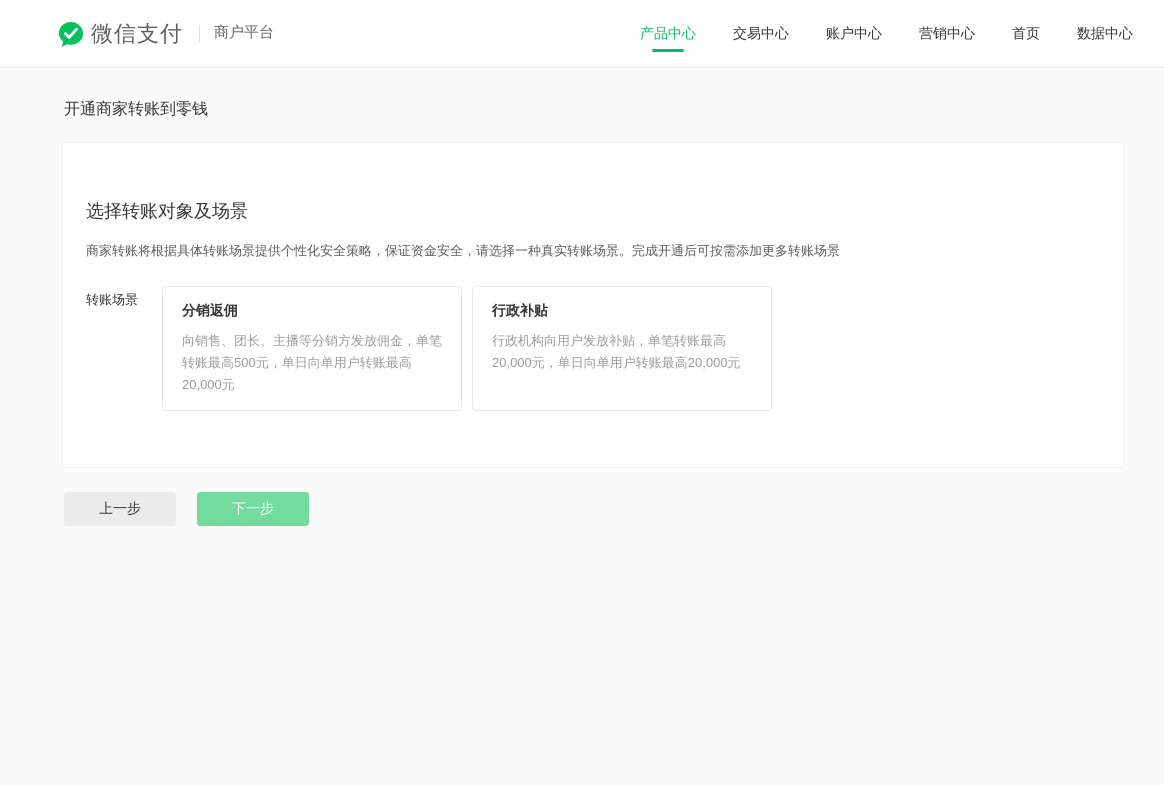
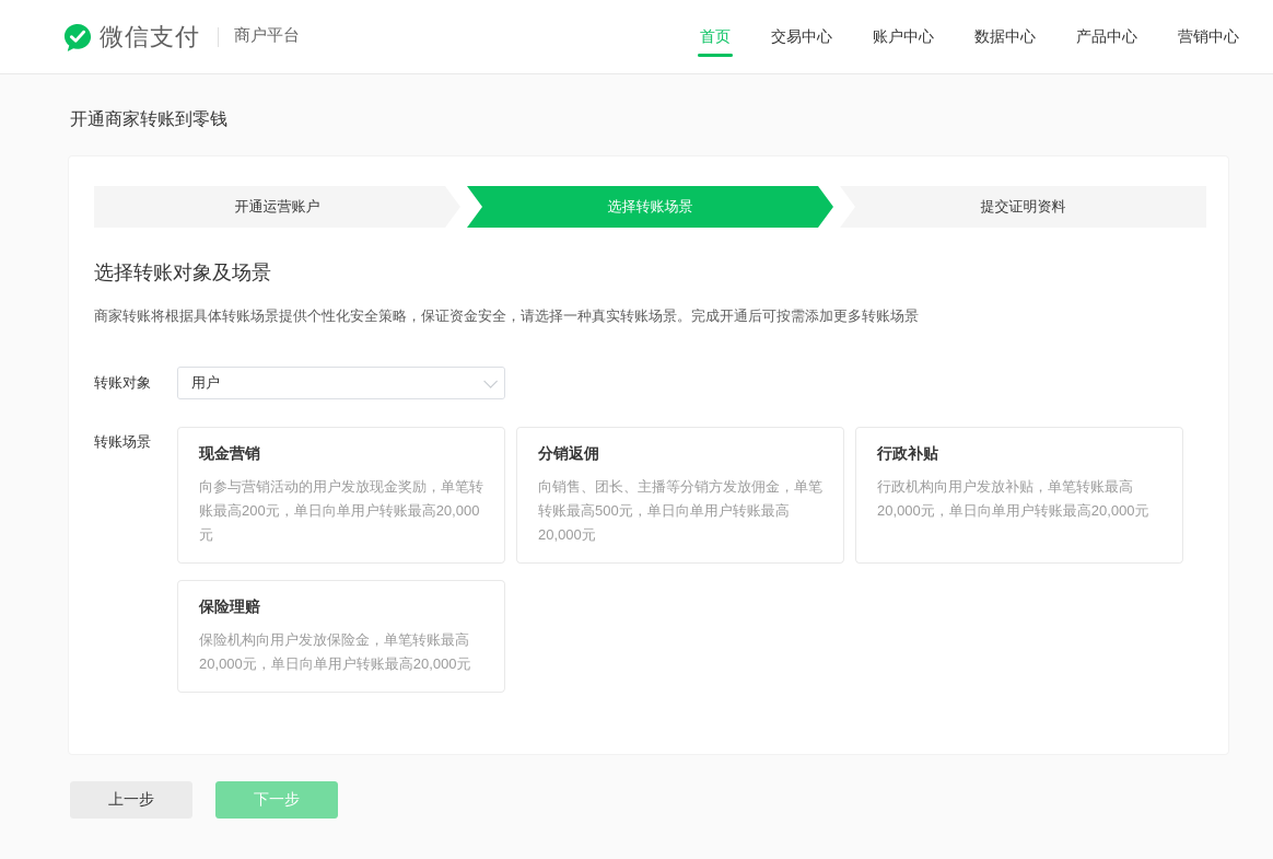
  微信支付
  商户平台
- 产品中心
+ 首页
  交易中心
  账户中心
- 营销中心
+ 数据中心
- 首页
+ 产品中心
- 数据中心
+ 营销中心
  开通商家转账到零钱
+ 开通运营账户
+ 选择转账场景
+ 提交证明资料
  选择转账对象及场景
  商家转账将根据具体转账场景提供个性化安全策略，保证资金安全，请选择一种真实转账场景。完成开通后可按需添加更多转账场景
+ 转账对象
+ 用户
  转账场景
+ 现金营销
+ 向参与营销活动的用户发放现金奖励，单笔转账最高200元，单日向单用户转账最高20,000元
  分销返佣
  向销售、团长、主播等分销方发放佣金，单笔转账最高500元，单日向单用户转账最高20,000元
  行政补贴
  行政机构向用户发放补贴，单笔转账最高20,000元，单日向单用户转账最高20,000元
+ 保险理赔
+ 保险机构向用户发放保险金，单笔转账最高20,000元，单日向单用户转账最高20,000元
  上一步
  下一步
